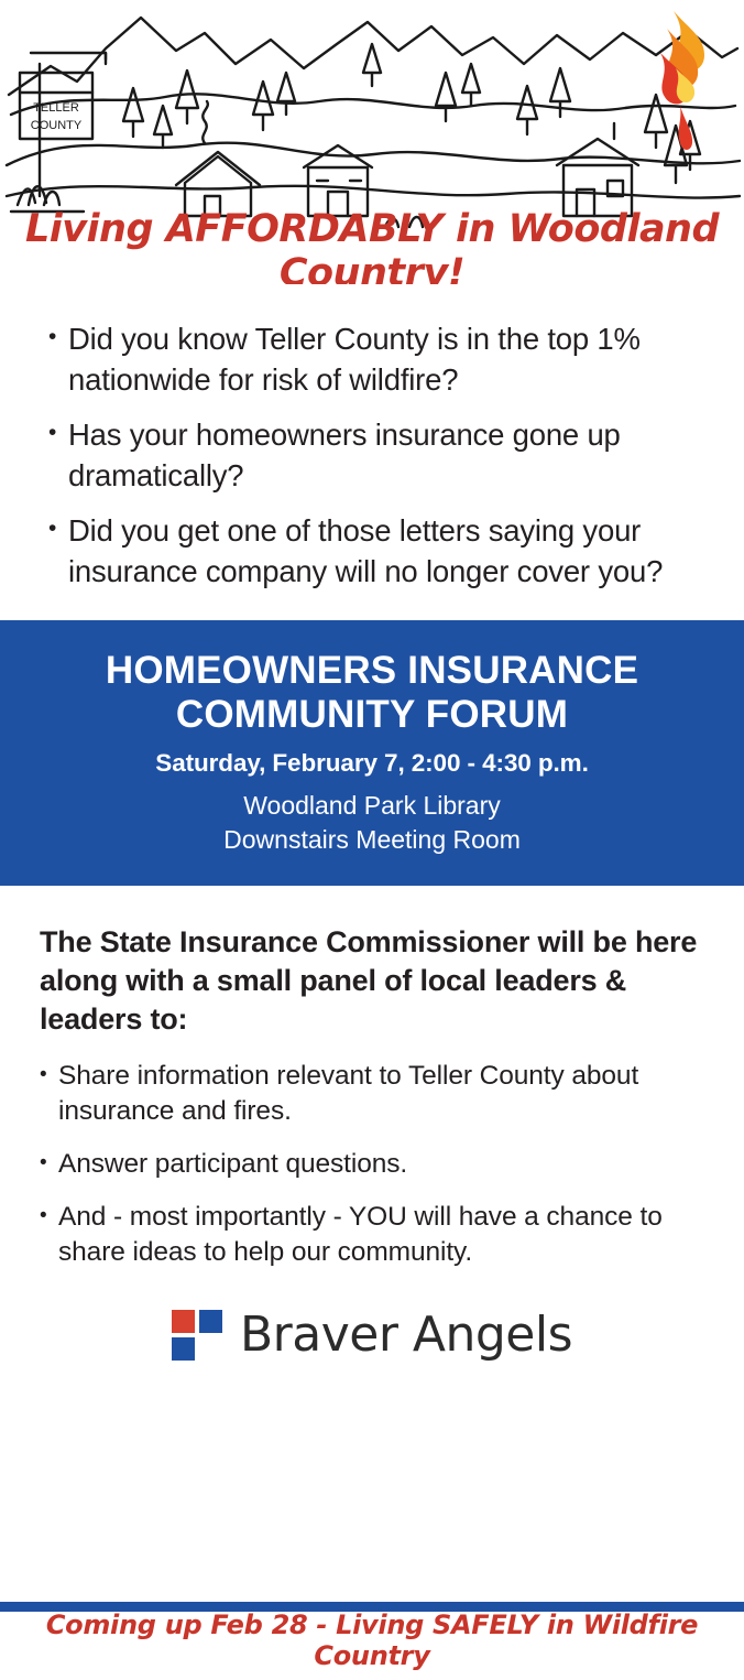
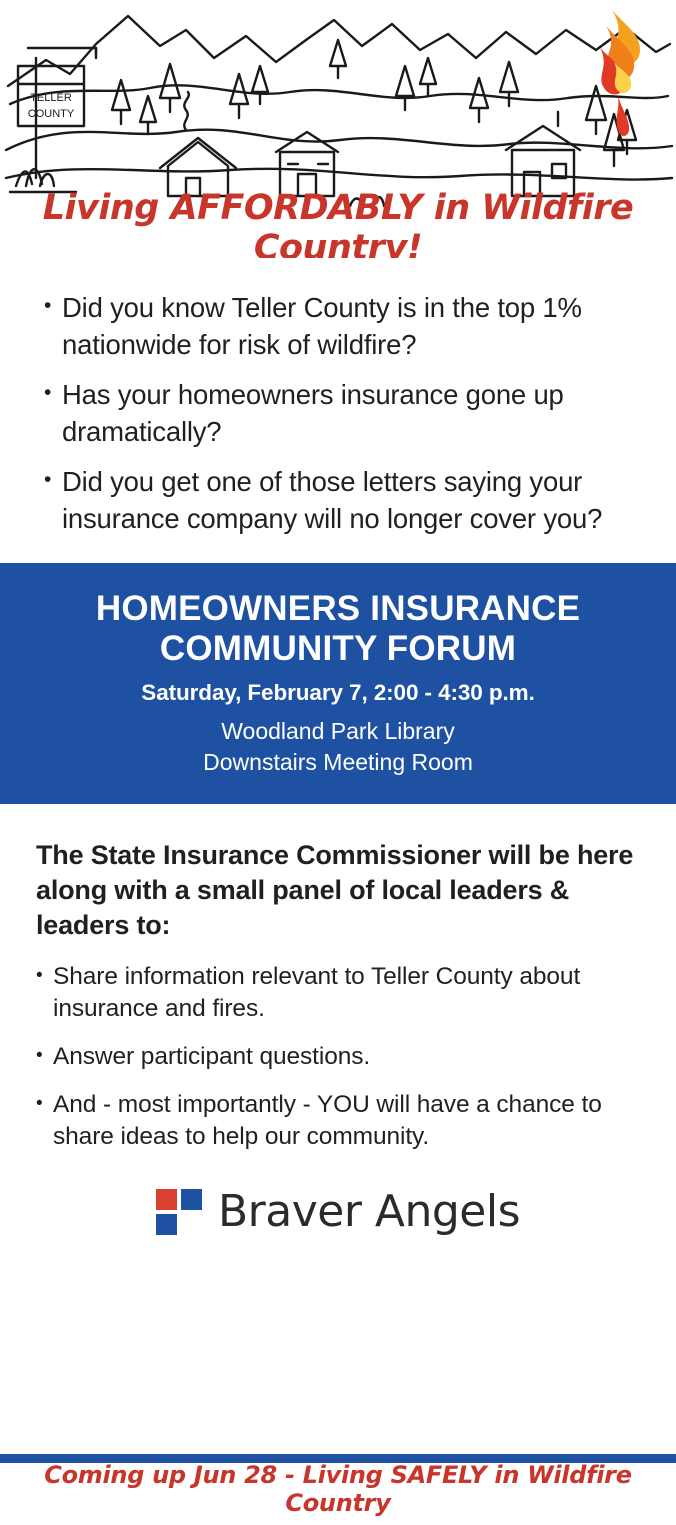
  TELLER
  COUNTY
- Living AFFORDABLY in Woodland Country!
+ Living AFFORDABLY in Wildfire Country!
  •
  Did you know Teller County is in the top 1% nationwide for risk of wildfire?
  •
  Has your homeowners insurance gone up dramatically?
  •
  Did you get one of those letters saying your insurance company will no longer cover you?
  HOMEOWNERS INSURANCE
  COMMUNITY FORUM
  Saturday, February 7, 2:00 - 4:30 p.m.
  Woodland Park Library
  Downstairs Meeting Room
  The State Insurance Commissioner will be here along with a small panel of local leaders & leaders to:
  •
  Share information relevant to Teller County about insurance and fires.
  •
  Answer participant questions.
  •
  And - most importantly - YOU will have a chance to share ideas to help our community.
  Braver Angels
- Coming up Feb 28 - Living SAFELY in Wildfire Country
+ Coming up Jun 28 - Living SAFELY in Wildfire Country
